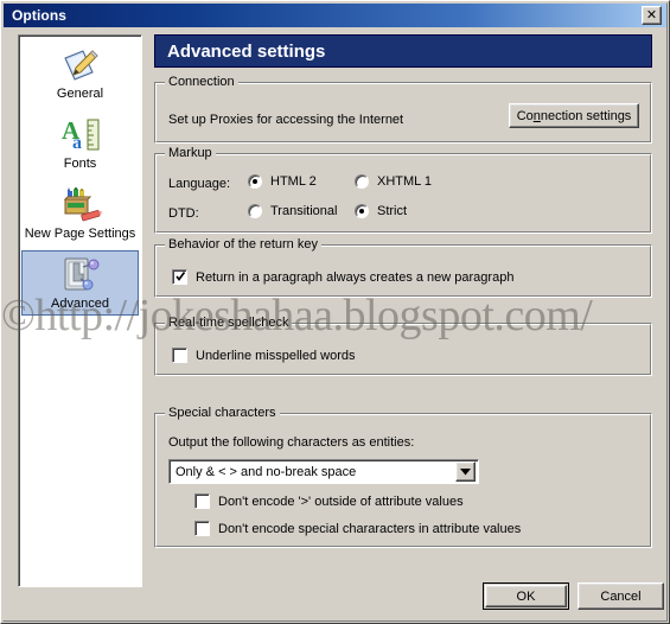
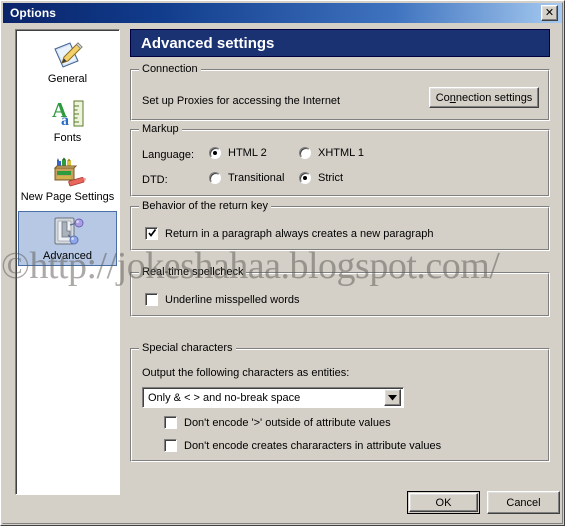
  Options
  ✕
  General
  A
  a
  Fonts
  New Page Settings
  Advanced
  Advanced settings
  Connection
  Set up Proxies for accessing the Internet
  Connection settings
  Markup
  Language:
  DTD:
  HTML 2
  XHTML 1
  Transitional
  Strict
  Behavior of the return key
  Return in a paragraph always creates a new paragraph
  Real-time spellcheck
  Underline misspelled words
  Special characters
  Output the following characters as entities:
  Only & < > and no-break space
  Don't encode '>' outside of attribute values
- Don't encode special chararacters in attribute values
+ Don't encode creates chararacters in attribute values
  OK
  Cancel
  ©http://jokeshahaa.blogspot.com/
